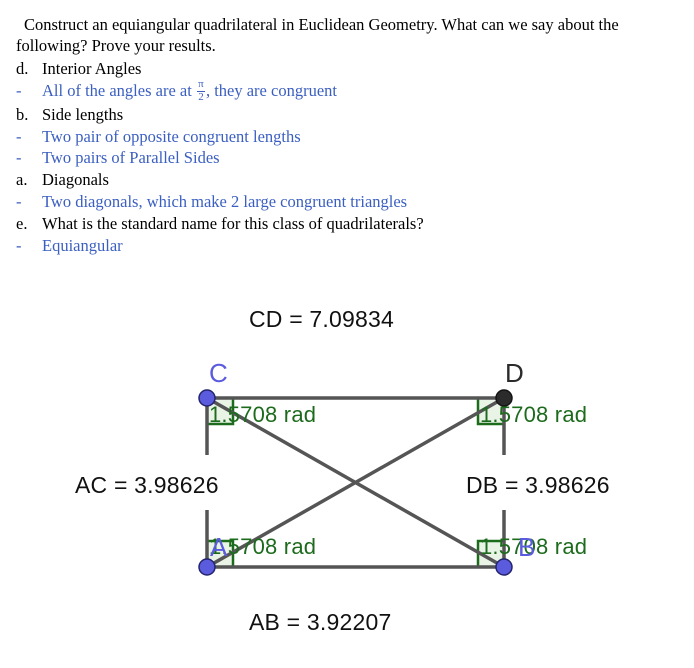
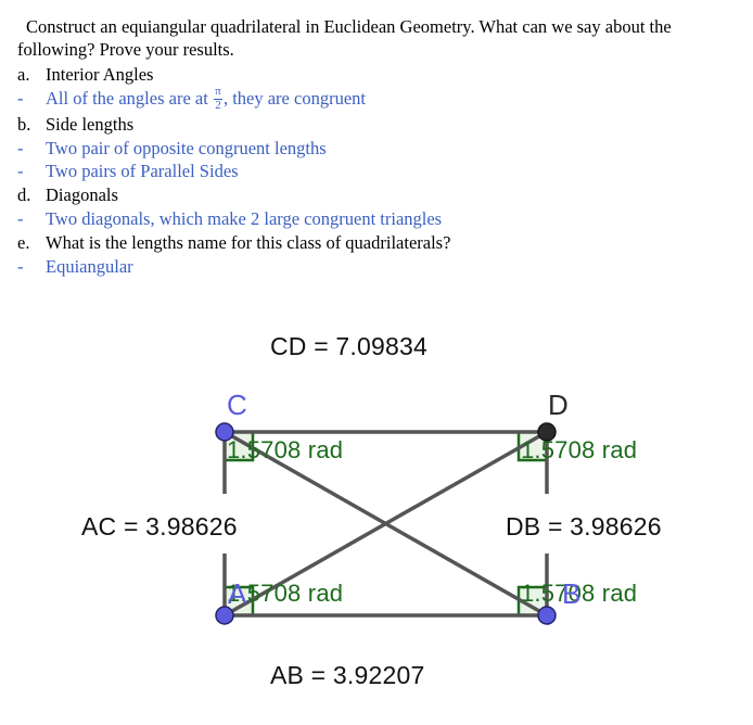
  Construct an equiangular quadrilateral in Euclidean Geometry. What can we say about the following? Prove your results.
- d.
+ a.
  Interior Angles
  -
  All of the angles are at
  π
  2
  , they are congruent
  b.
  Side lengths
  -
  Two pair of opposite congruent lengths
  -
  Two pairs of Parallel Sides
- a.
+ d.
  Diagonals
  -
  Two diagonals, which make 2 large congruent triangles
  e.
- What is the standard name for this class of quadrilaterals?
+ What is the lengths name for this class of quadrilaterals?
  -
  Equiangular
  CD = 7.09834
  AB = 3.92207
  AC = 3.98626
  DB = 3.98626
  1.5708 rad
  1.5708 rad
  1.5708 rad
  1.5708 rad
  C
  D
  A
  B
